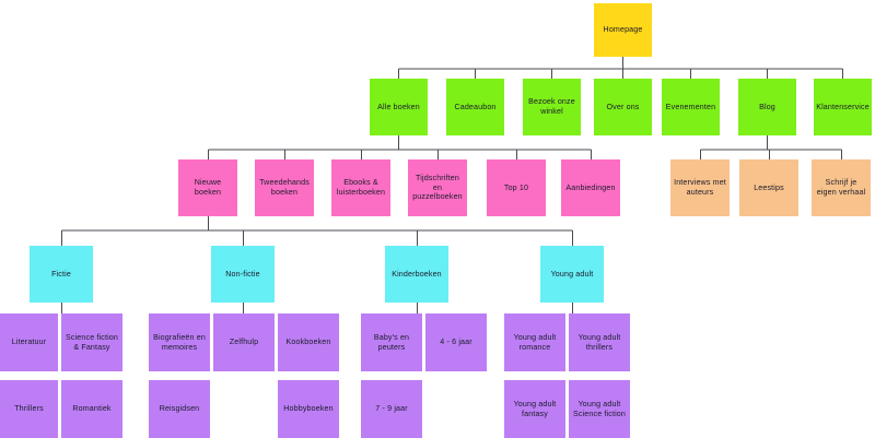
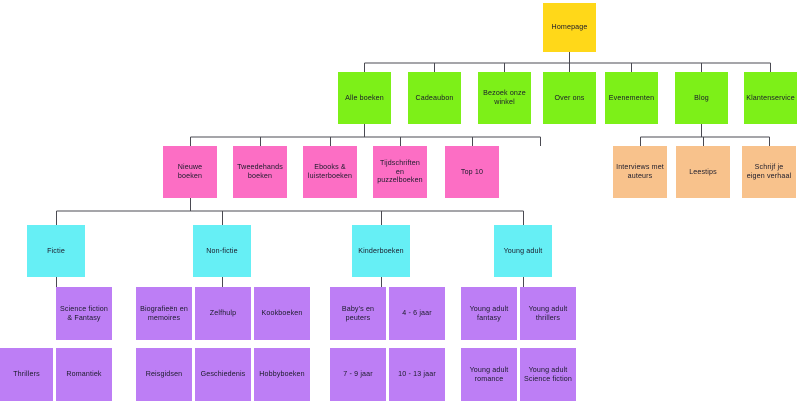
  Homepage
  Alle boeken
  Cadeaubon
  Bezoek onze winkel
  Over ons
  Evenementen
  Blog
  Klantenservice
  Nieuwe boeken
  Tweedehands boeken
  Ebooks & luisterboeken
  Tijdschriften en puzzelboeken
  Top 10
- Aanbiedingen
  Interviews met auteurs
  Leestips
  Schrijf je eigen verhaal
  Fictie
  Non-fictie
  Kinderboeken
  Young adult
- Literatuur
  Science fiction & Fantasy
  Thrillers
  Romantiek
  Biografieën en memoires
  Zelfhulp
  Kookboeken
  Reisgidsen
+ Geschiedenis
  Hobbyboeken
  Baby's en peuters
  4 - 6 jaar
  7 - 9 jaar
+ 10 - 13 jaar
- Young adult romance
+ Young adult fantasy
  Young adult thrillers
- Young adult fantasy
+ Young adult romance
  Young adult Science fiction
